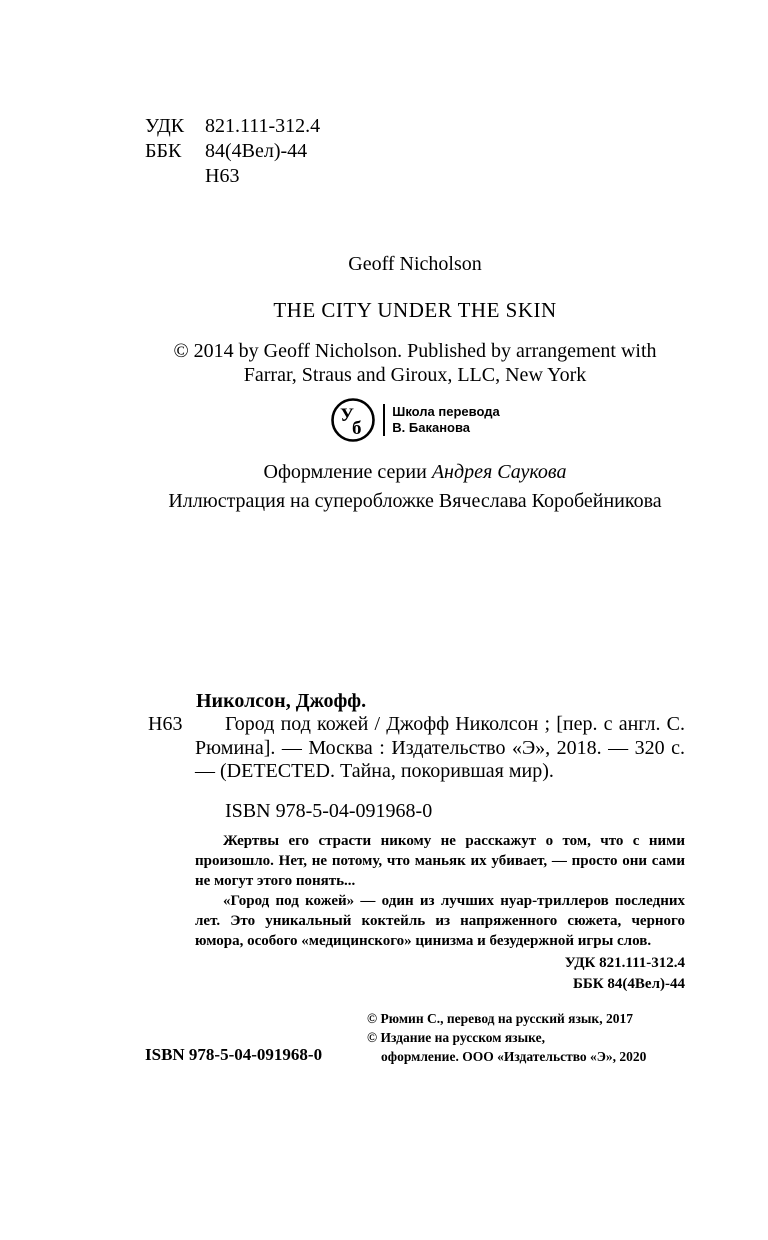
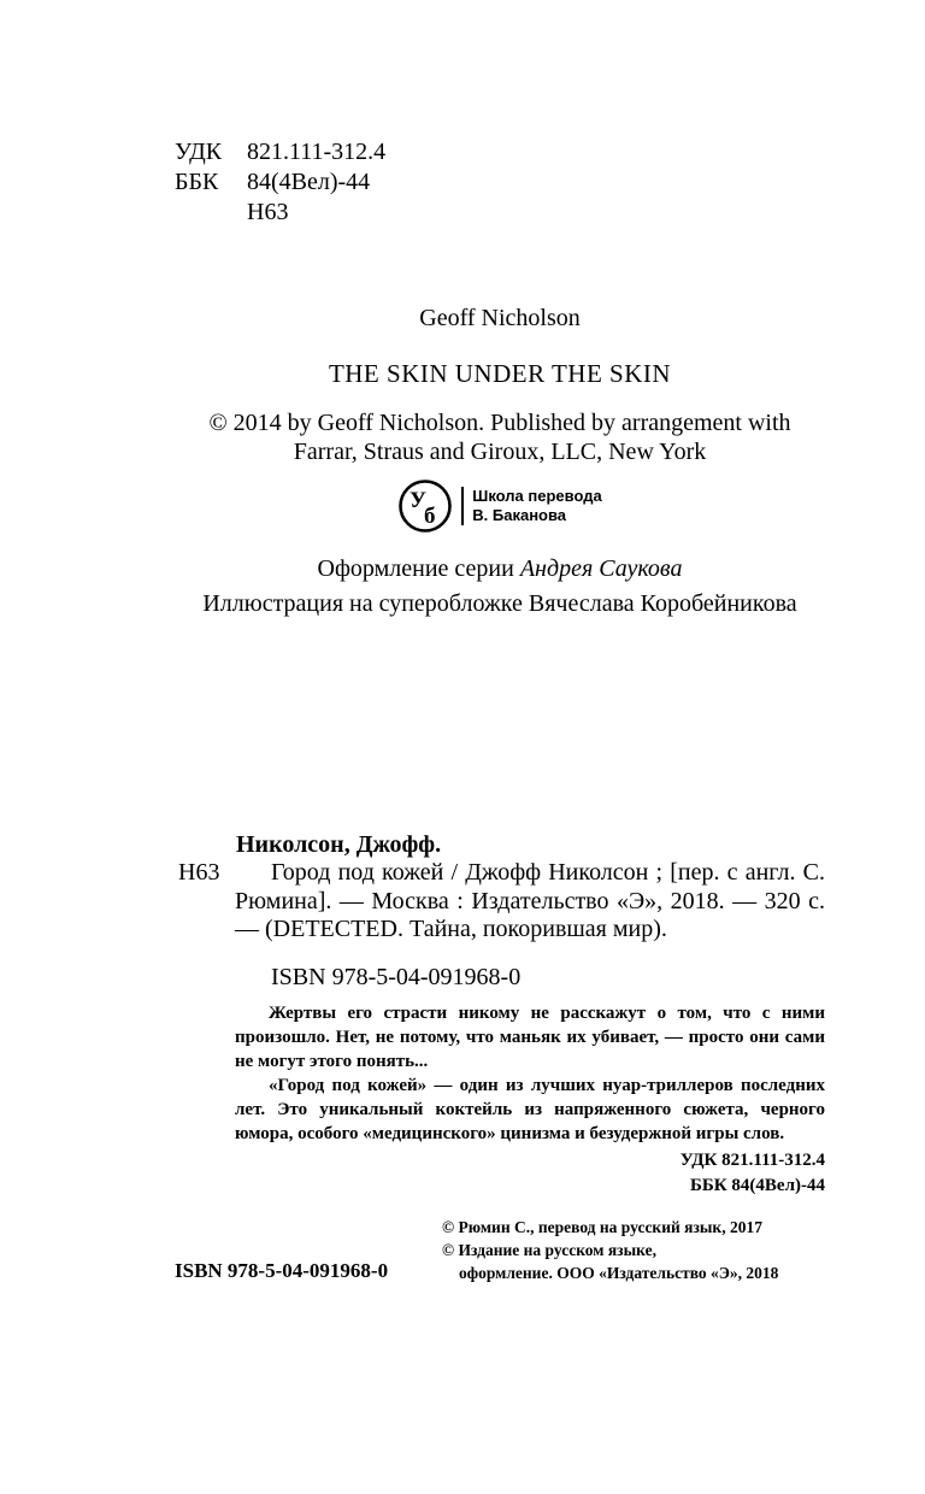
  УДК 821.111-312.4
  ББК 84(4Вел)-44
  Н63
  Geoff Nicholson
- THE CITY UNDER THE SKIN
+ THE SKIN UNDER THE SKIN
  © 2014 by Geoff Nicholson. Published by arrangement with Farrar, Straus and Giroux, LLC, New York
  У
  б
  Школа перевода
  В. Баканова
  Оформление серии Андрея Саукова
  Иллюстрация на суперобложке Вячеслава Коробейникова
  Николсон, Джофф.
  Н63
  Город под кожей / Джофф Николсон ; [пер. с англ. С. Рюмина]. — Москва : Издательство «Э», 2018. — 320 с. — (DETECTED. Тайна, покорившая мир).
  ISBN 978-5-04-091968-0
  Жертвы его страсти никому не расскажут о том, что с ними произошло. Нет, не потому, что маньяк их убивает, — просто они сами не могут этого понять...
  «Город под кожей» — один из лучших нуар-триллеров последних лет. Это уникальный коктейль из напряженного сюжета, черного юмора, особого «медицинского» цинизма и безудержной игры слов.
  УДК 821.111-312.4
  ББК 84(4Вел)-44
  ISBN 978-5-04-091968-0
  © Рюмин С., перевод на русский язык, 2017
  © Издание на русском языке,
- оформление. ООО «Издательство «Э», 2020
+ оформление. ООО «Издательство «Э», 2018
